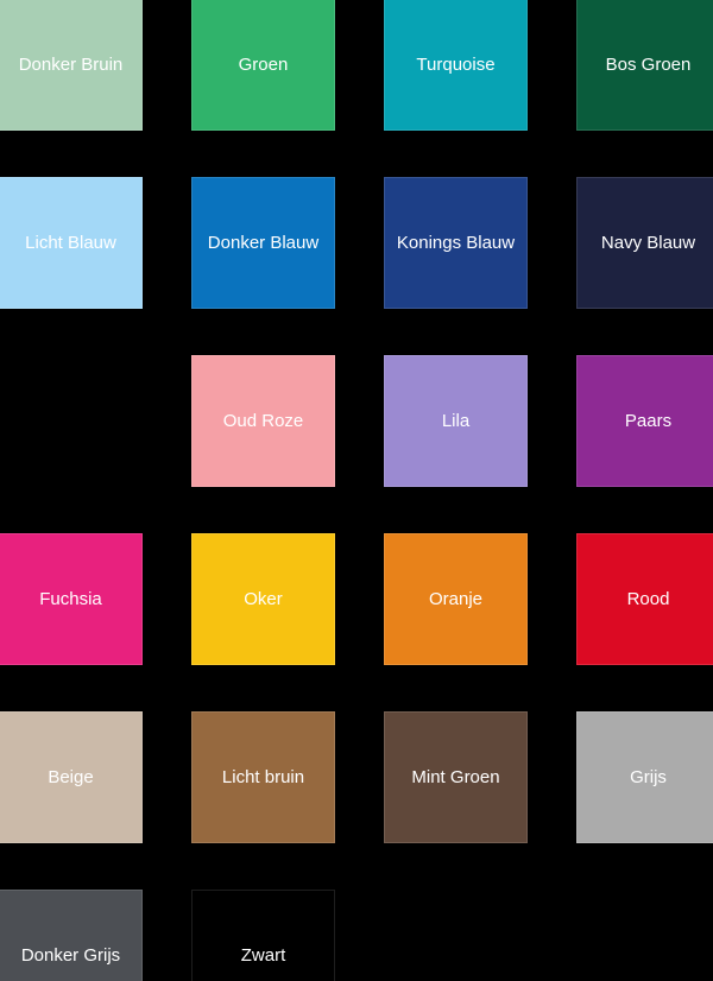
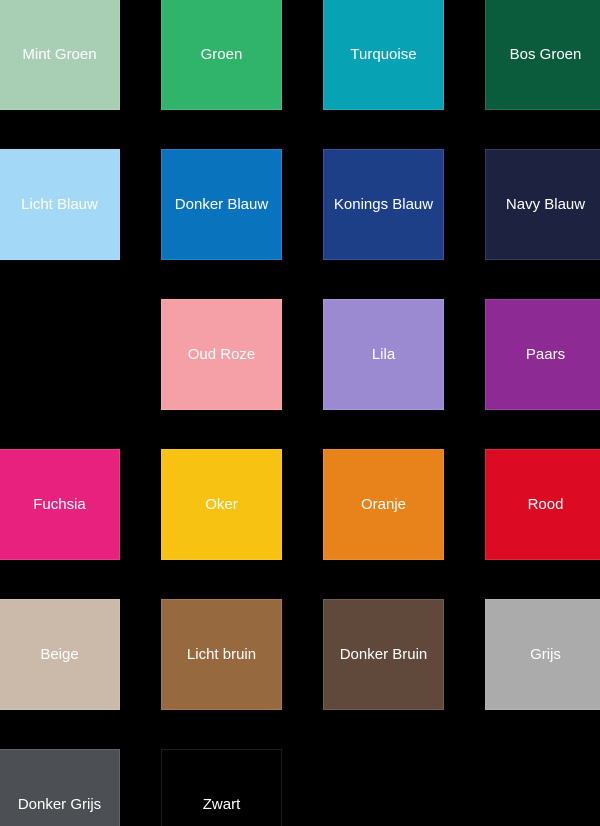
- Donker Bruin
+ Mint Groen
  Groen
  Turquoise
  Bos Groen
  Licht Blauw
  Donker Blauw
  Konings Blauw
  Navy Blauw
  Oud Roze
  Lila
  Paars
  Fuchsia
  Oker
  Oranje
  Rood
  Beige
  Licht bruin
- Mint Groen
+ Donker Bruin
  Grijs
  Donker Grijs
  Zwart
